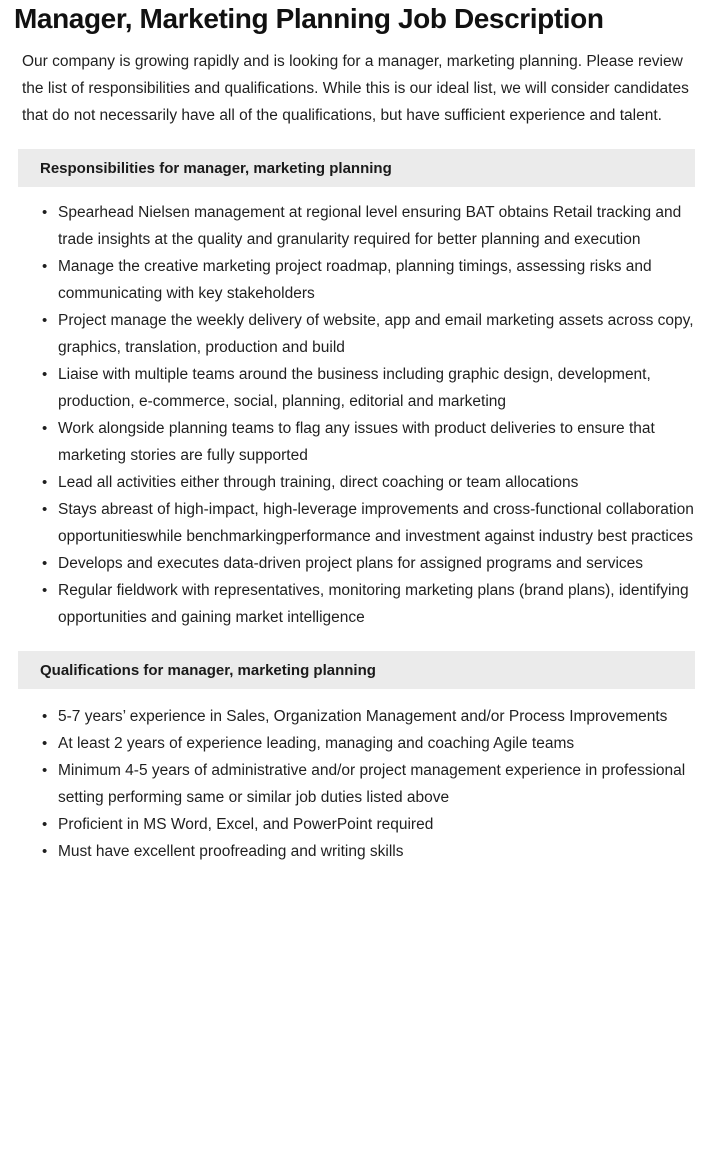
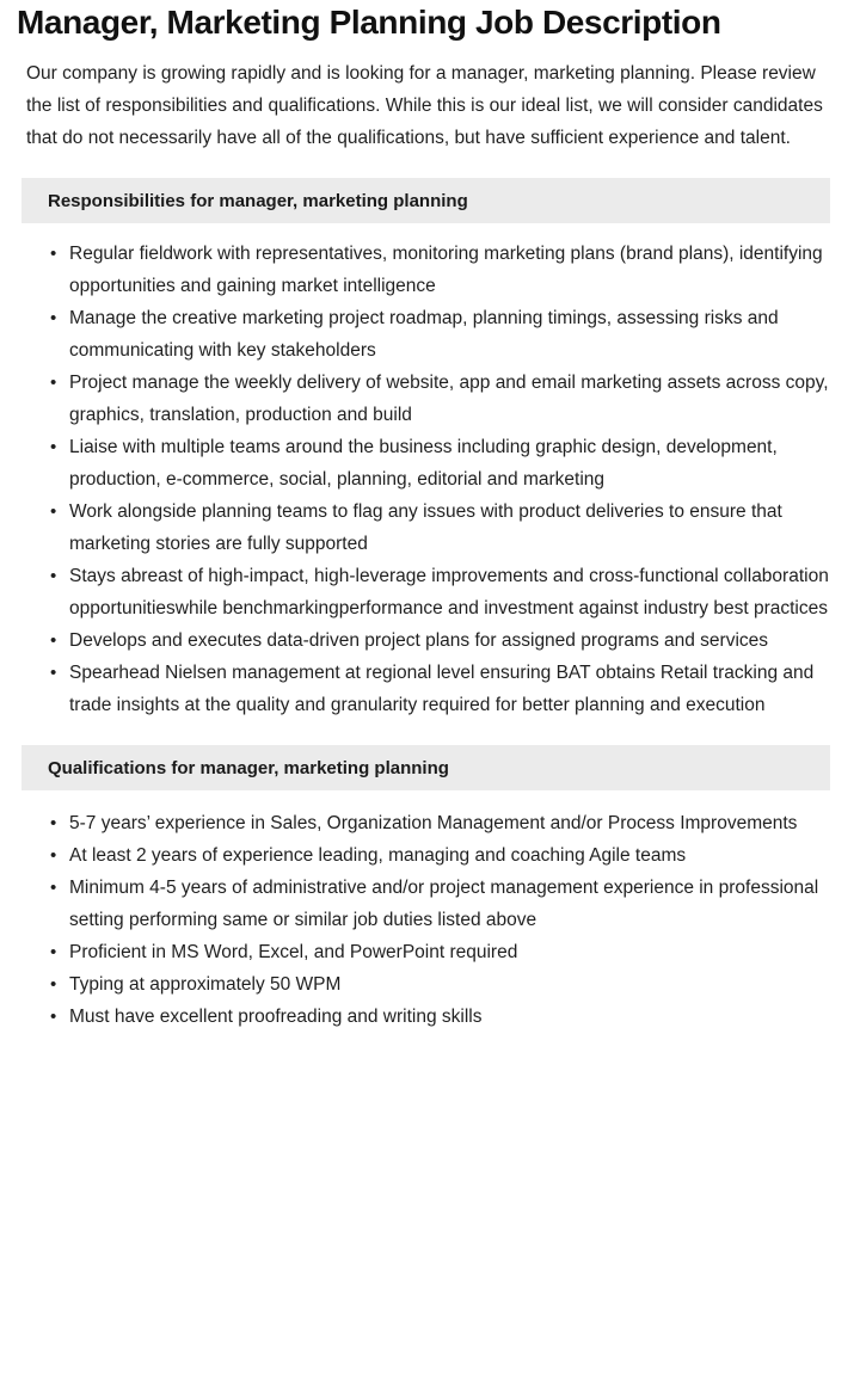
  Manager, Marketing Planning Job Description
  Our company is growing rapidly and is looking for a manager, marketing planning. Please review the list of responsibilities and qualifications. While this is our ideal list, we will consider candidates that do not necessarily have all of the qualifications, but have sufficient experience and talent.
  Responsibilities for manager, marketing planning
- Spearhead Nielsen management at regional level ensuring BAT obtains Retail tracking and trade insights at the quality and granularity required for better planning and execution
+ Regular fieldwork with representatives, monitoring marketing plans (brand plans), identifying opportunities and gaining market intelligence
  Manage the creative marketing project roadmap, planning timings, assessing risks and communicating with key stakeholders
  Project manage the weekly delivery of website, app and email marketing assets across copy, graphics, translation, production and build
  Liaise with multiple teams around the business including graphic design, development, production, e-commerce, social, planning, editorial and marketing
  Work alongside planning teams to flag any issues with product deliveries to ensure that marketing stories are fully supported
- Lead all activities either through training, direct coaching or team allocations
  Stays abreast of high-impact, high-leverage improvements and cross-functional collaboration opportunitieswhile benchmarkingperformance and investment against industry best practices
  Develops and executes data-driven project plans for assigned programs and services
- Regular fieldwork with representatives, monitoring marketing plans (brand plans), identifying opportunities and gaining market intelligence
+ Spearhead Nielsen management at regional level ensuring BAT obtains Retail tracking and trade insights at the quality and granularity required for better planning and execution
  Qualifications for manager, marketing planning
  5-7 years’ experience in Sales, Organization Management and/or Process Improvements
  At least 2 years of experience leading, managing and coaching Agile teams
  Minimum 4-5 years of administrative and/or project management experience in professional setting performing same or similar job duties listed above
  Proficient in MS Word, Excel, and PowerPoint required
+ Typing at approximately 50 WPM
  Must have excellent proofreading and writing skills
